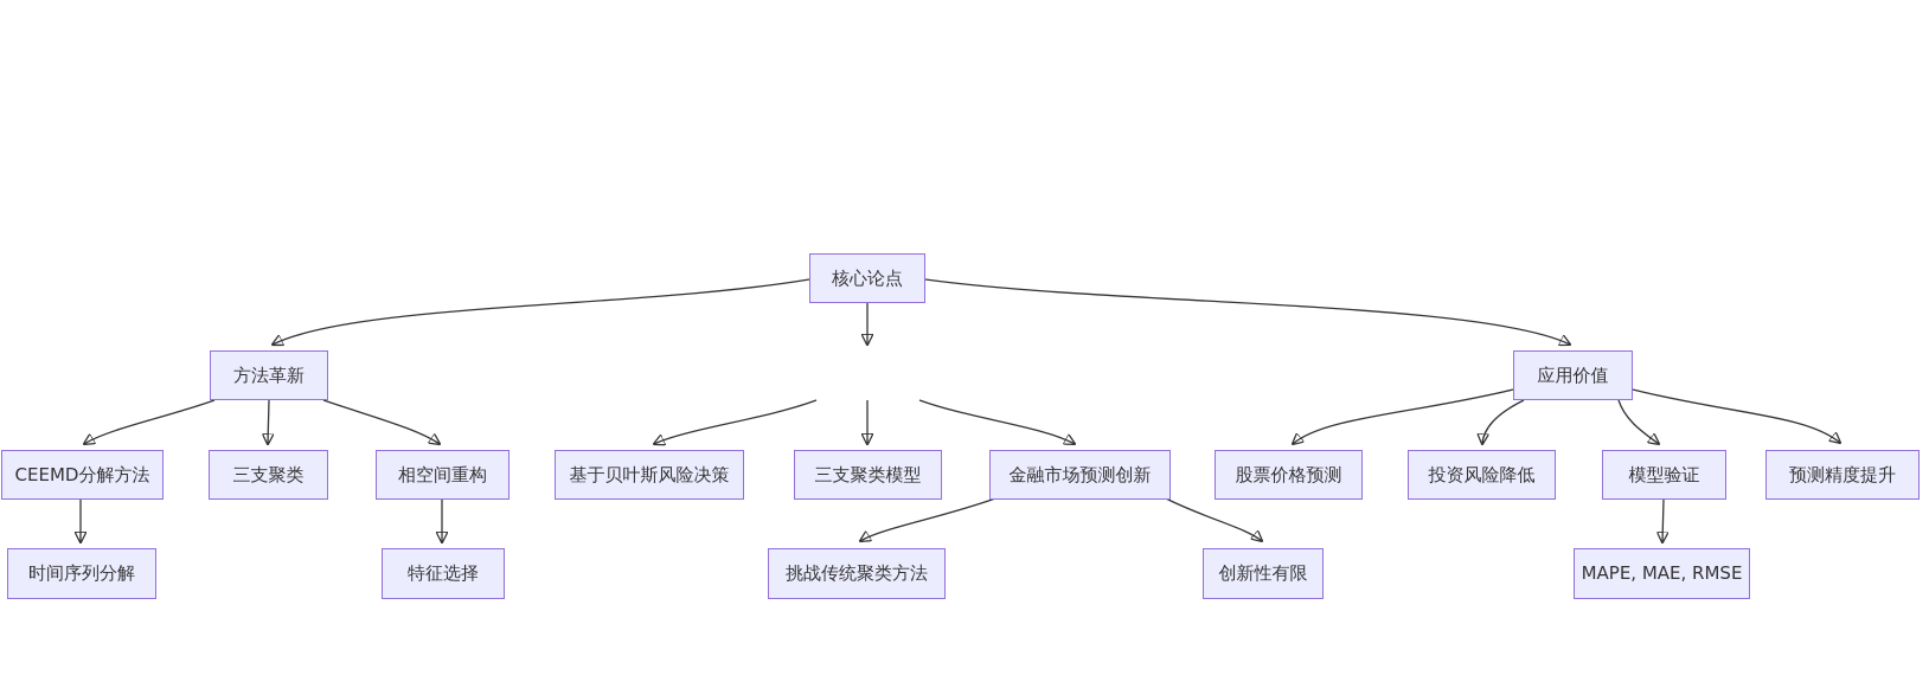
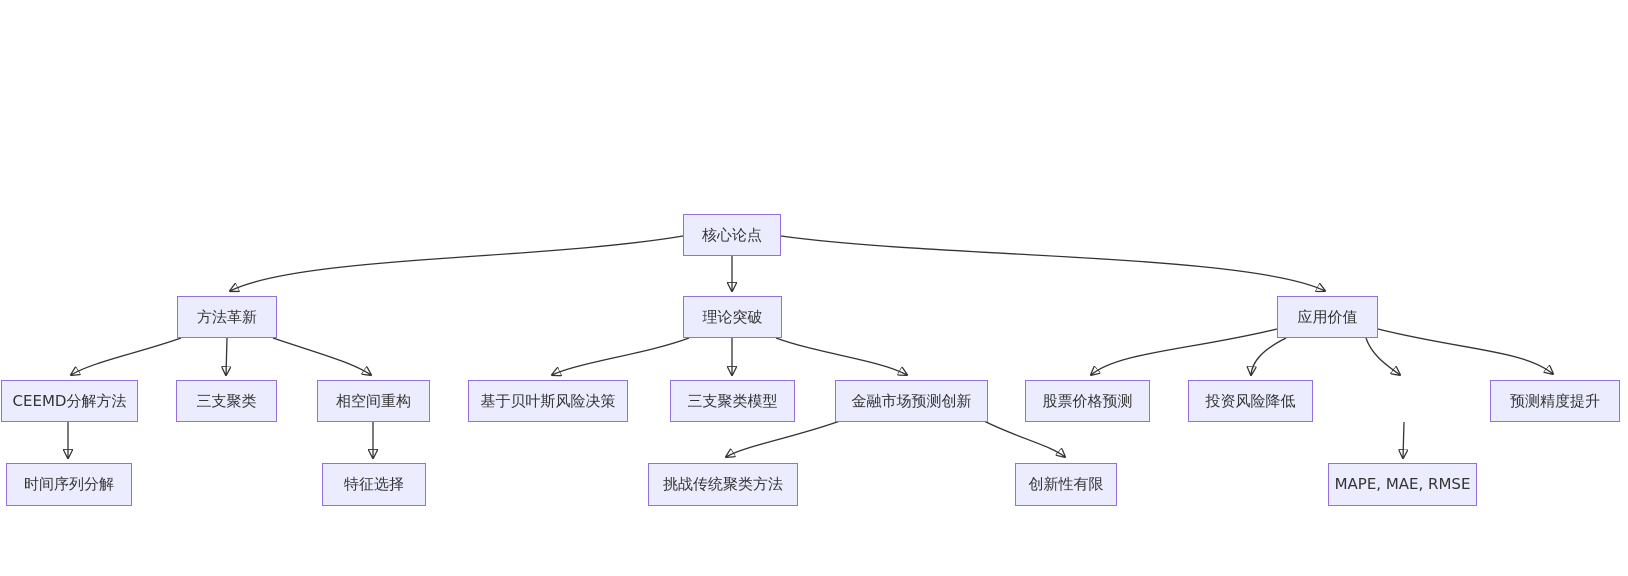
  核心论点
  方法革新
+ 理论突破
  应用价值
  CEEMD分解方法
  三支聚类
  相空间重构
  基于贝叶斯风险决策
  三支聚类模型
  金融市场预测创新
  股票价格预测
  投资风险降低
- 模型验证
  预测精度提升
  时间序列分解
  特征选择
  挑战传统聚类方法
  创新性有限
  MAPE, MAE, RMSE
